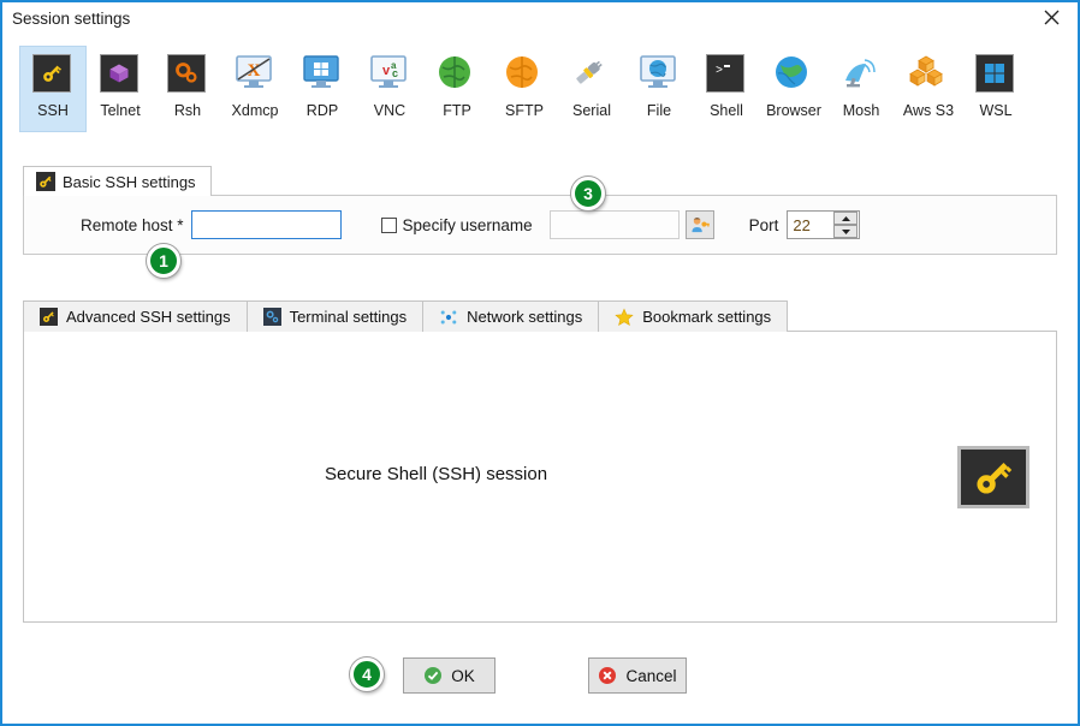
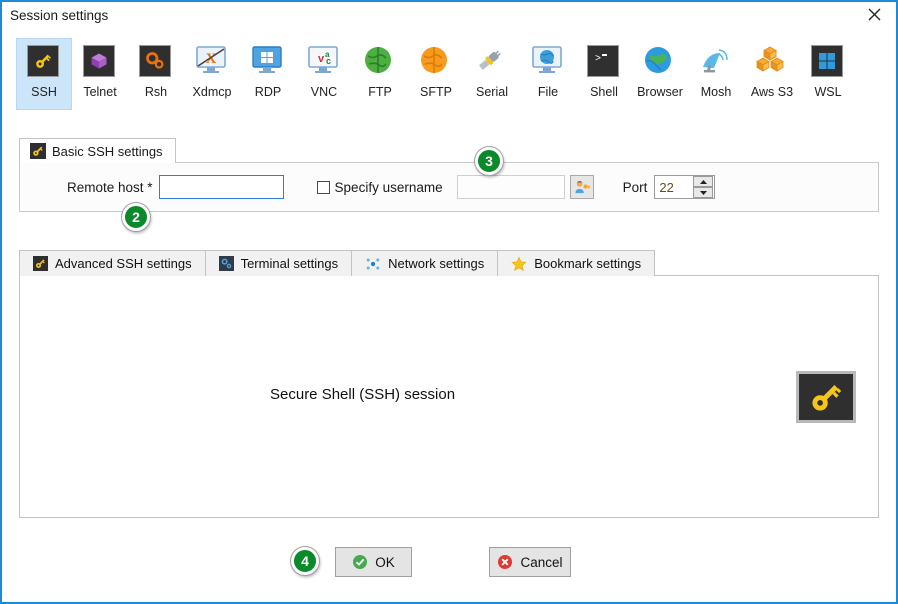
  Session settings
  SSH
  Telnet
  Rsh
  X
  Xdmcp
  RDP
  v
  a
  c
  VNC
  FTP
  SFTP
  Serial
  File
  >
  Shell
  Browser
  Mosh
  Aws S3
  WSL
  Basic SSH settings
  Remote host *
  Specify username
  Port
  22
  Advanced SSH settings
  Terminal settings
  Network settings
  Bookmark settings
  Secure Shell (SSH) session
  OK
  Cancel
- 1
+ 2
  3
  4
